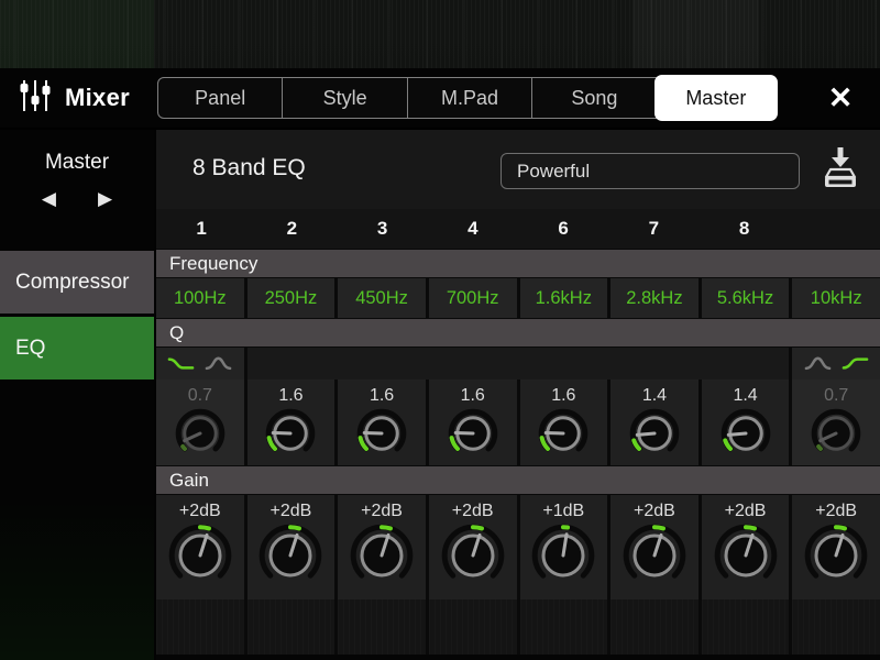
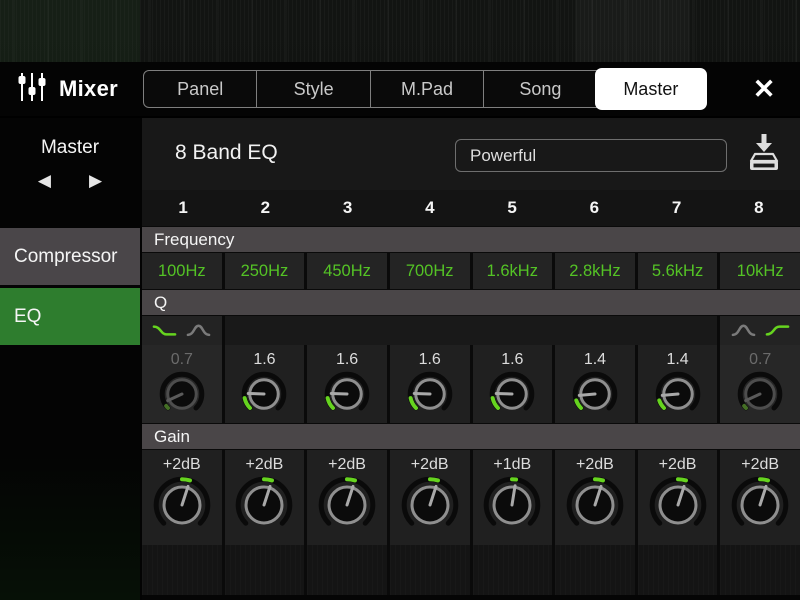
  Mixer
  Panel
  Style
  M.Pad
  Song
  Master
  ✕
  Master
  ◀
  ▶
  Compressor
  EQ
  8 Band EQ
  Powerful
  1
  2
  3
  4
+ 5
  6
  7
  8
  Frequency
  100Hz
  250Hz
  450Hz
  700Hz
  1.6kHz
  2.8kHz
  5.6kHz
  10kHz
  Q
  0.7
  1.6
  1.6
  1.6
  1.6
  1.4
  1.4
  0.7
  Gain
  +2dB
  +2dB
  +2dB
  +2dB
  +1dB
  +2dB
  +2dB
  +2dB
